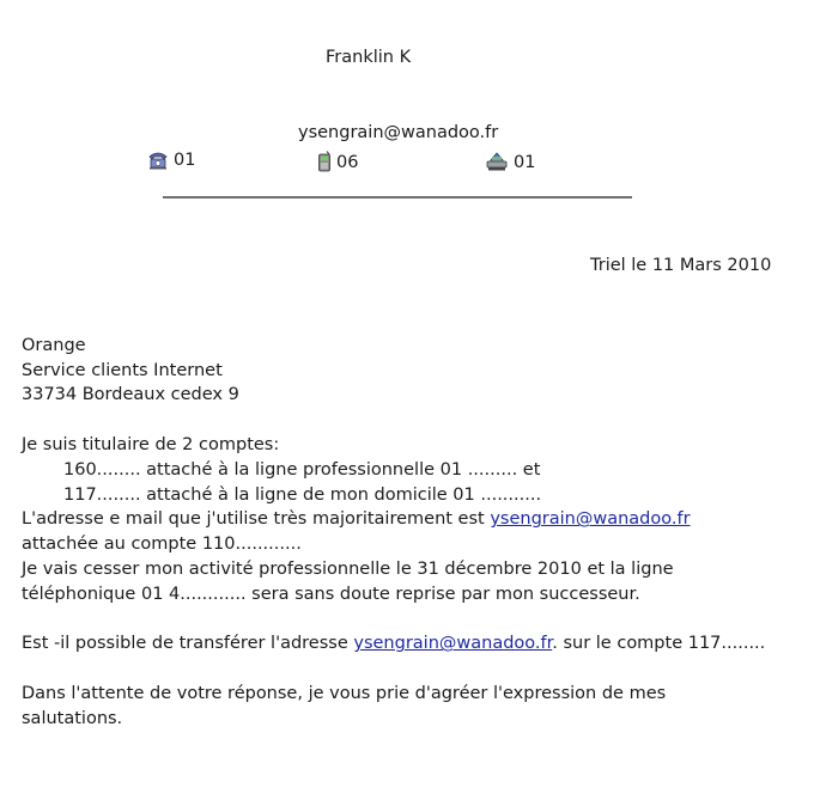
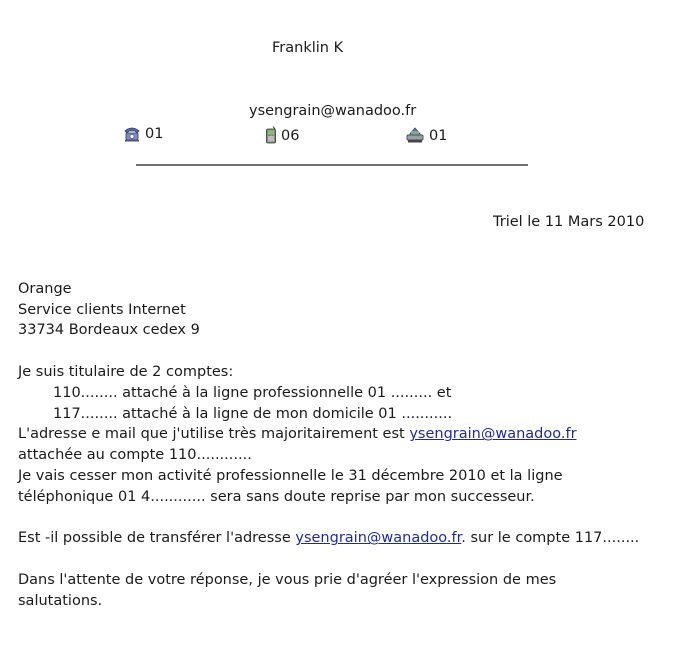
  Franklin K
  ysengrain@wanadoo.fr
  01
  06
  01
  Triel le 11 Mars 2010
  Orange
  Service clients Internet
  33734 Bordeaux cedex 9
  Je suis titulaire de 2 comptes:
- 160........ attaché à la ligne professionnelle 01 ......... et
+ 110........ attaché à la ligne professionnelle 01 ......... et
  117........ attaché à la ligne de mon domicile 01 ...........
  L'adresse e mail que j'utilise très majoritairement est ysengrain@wanadoo.fr
  attachée au compte 110............
  Je vais cesser mon activité professionnelle le 31 décembre 2010 et la ligne
  téléphonique 01 4............ sera sans doute reprise par mon successeur.
  Est -il possible de transférer l'adresse ysengrain@wanadoo.fr. sur le compte 117........
  Dans l'attente de votre réponse, je vous prie d'agréer l'expression de mes
  salutations.
